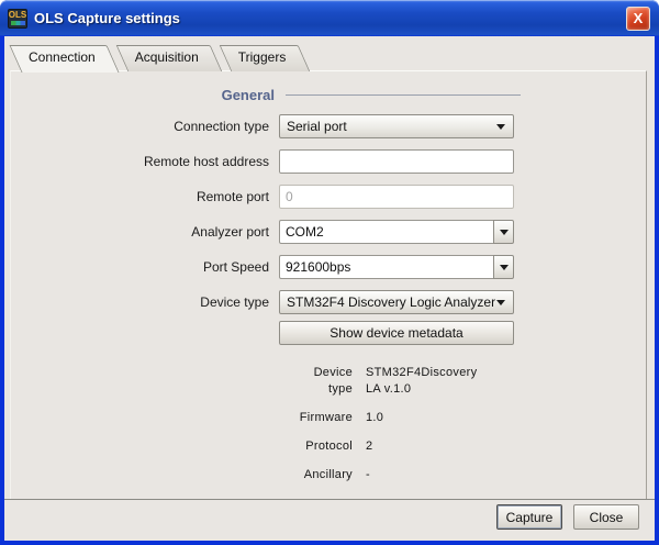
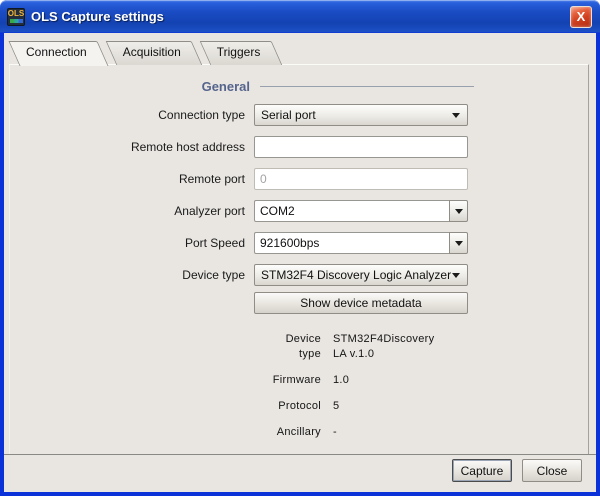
  OLS
  OLS Capture settings
  X
  Connection
  Acquisition
  Triggers
  General
  Connection type
  Serial port
  Remote host address
  Remote port
  0
  Analyzer port
  COM2
  Port Speed
  921600bps
  Device type
  STM32F4 Discovery Logic Analyzer
  Show device metadata
  Device type
  STM32F4Discovery LA v.1.0
  Firmware
  1.0
  Protocol
- 2
+ 5
  Ancillary
  -
  Capture
  Close
